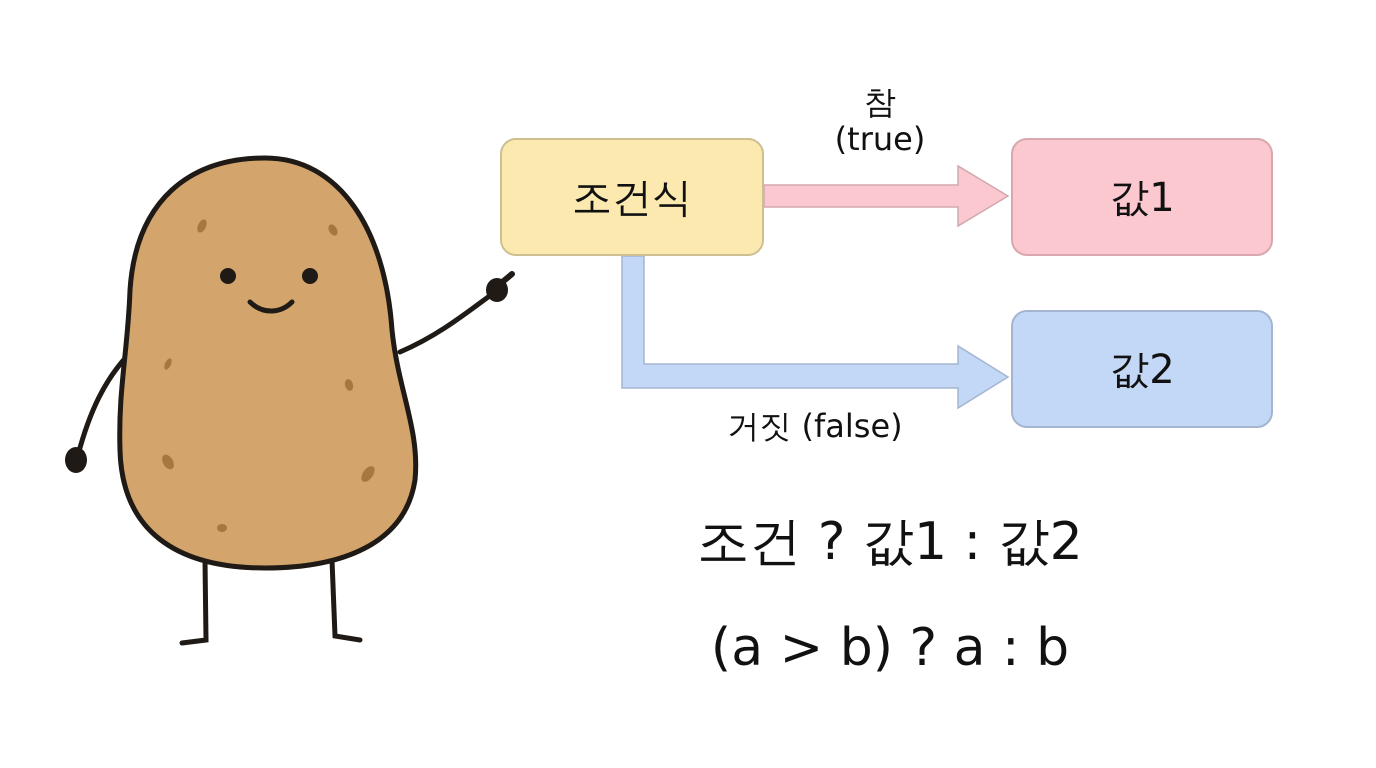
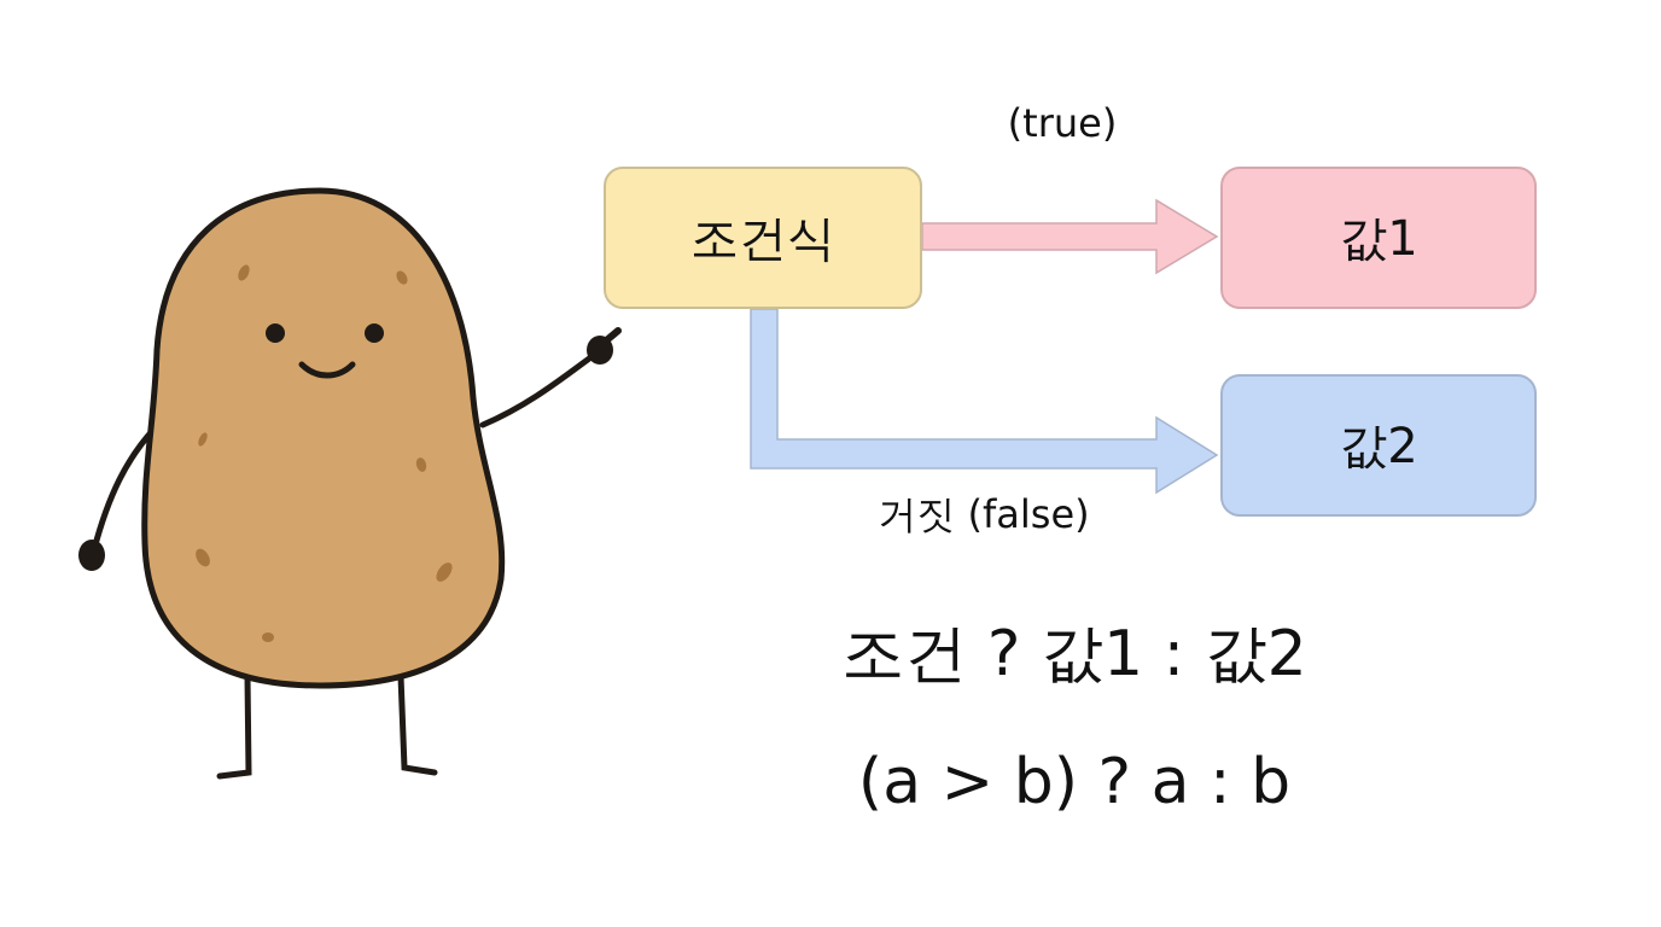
  조건식
  값1
  값2
- 참
  (true)
  거짓 (false)
  조건 ? 값1 : 값2
  (a > b) ? a : b
